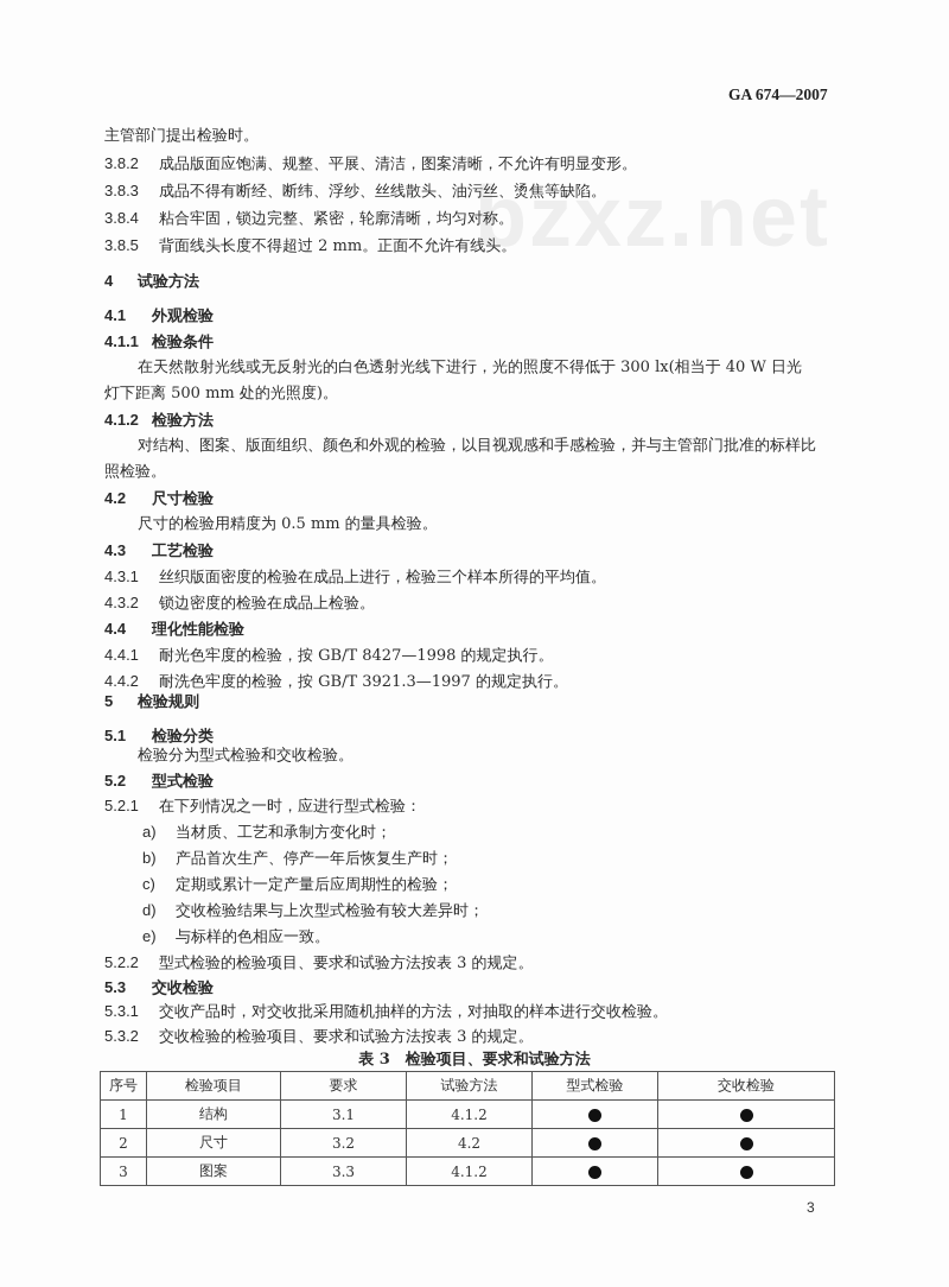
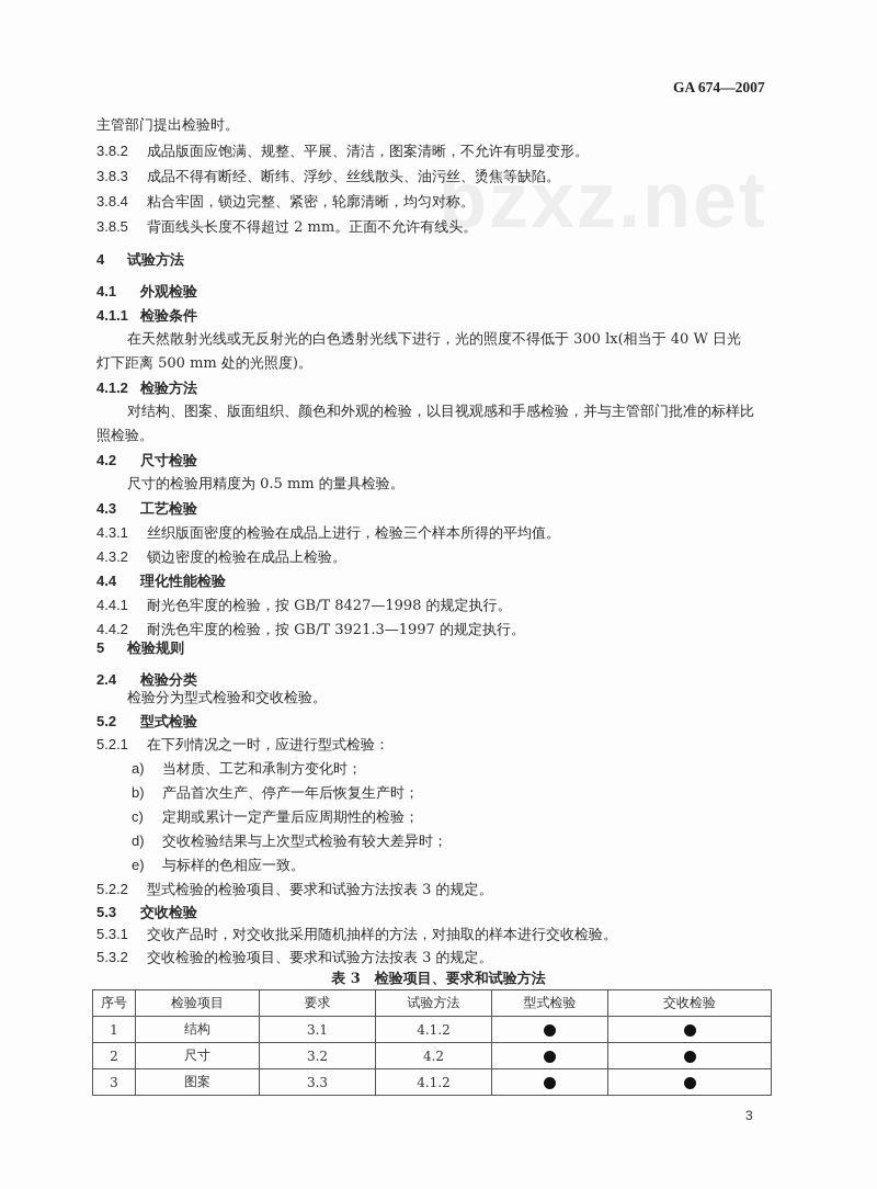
  GA 674—2007
  bzxz.net
  主管部门提出检验时。
  3.8.2 成品版面应饱满、规整、平展、清洁，图案清晰，不允许有明显变形。
  3.8.3 成品不得有断经、断纬、浮纱、丝线散头、油污丝、烫焦等缺陷。
  3.8.4 粘合牢固，锁边完整、紧密，轮廓清晰，均匀对称。
  3.8.5 背面线头长度不得超过 2 mm。正面不允许有线头。
  4 试验方法
  4.1 外观检验
  4.1.1 检验条件
  在天然散射光线或无反射光的白色透射光线下进行，光的照度不得低于 300 lx(相当于 40 W 日光
  灯下距离 500 mm 处的光照度)。
  4.1.2 检验方法
  对结构、图案、版面组织、颜色和外观的检验，以目视观感和手感检验，并与主管部门批准的标样比
  照检验。
  4.2 尺寸检验
  尺寸的检验用精度为 0.5 mm 的量具检验。
  4.3 工艺检验
  4.3.1 丝织版面密度的检验在成品上进行，检验三个样本所得的平均值。
  4.3.2 锁边密度的检验在成品上检验。
  4.4 理化性能检验
  4.4.1 耐光色牢度的检验，按 GB/T 8427—1998 的规定执行。
  4.4.2 耐洗色牢度的检验，按 GB/T 3921.3—1997 的规定执行。
  5 检验规则
- 5.1 检验分类
+ 2.4 检验分类
  5.2 型式检验
  5.2.1 在下列情况之一时，应进行型式检验：
  a) 当材质、工艺和承制方变化时；
  b) 产品首次生产、停产一年后恢复生产时；
  c) 定期或累计一定产量后应周期性的检验；
  d) 交收检验结果与上次型式检验有较大差异时；
  e) 与标样的色相应一致。
  5.2.2 型式检验的检验项目、要求和试验方法按表 3 的规定。
  5.3 交收检验
  5.3.1 交收产品时，对交收批采用随机抽样的方法，对抽取的样本进行交收检验。
  表 3 检验项目、要求和试验方法
  序号	检验项目	要求	试验方法	型式检验	交收检验
  1	结构	3.1	4.1.2
  2	尺寸	3.2	4.2
  3	图案	3.3	4.1.2
  3
  检验分为型式检验和交收检验。
  5.3.2 交收检验的检验项目、要求和试验方法按表 3 的规定。
